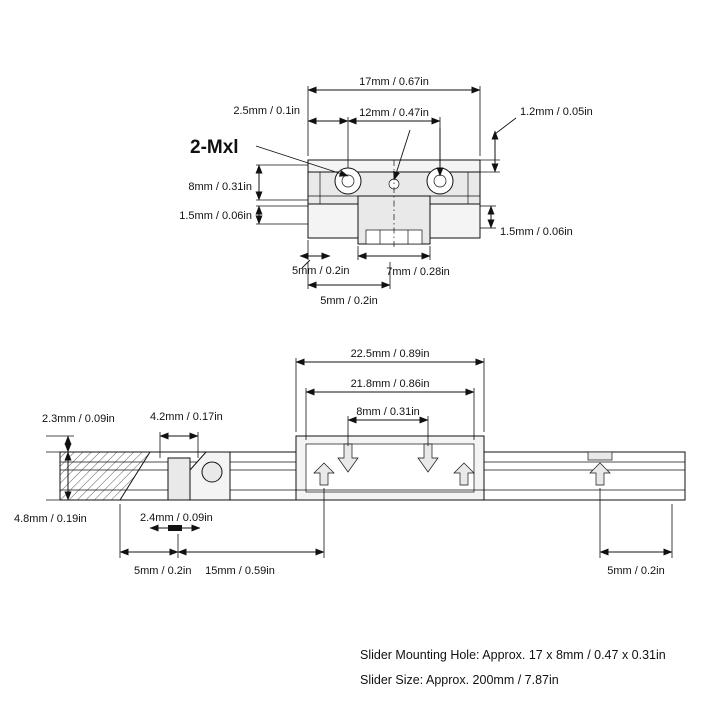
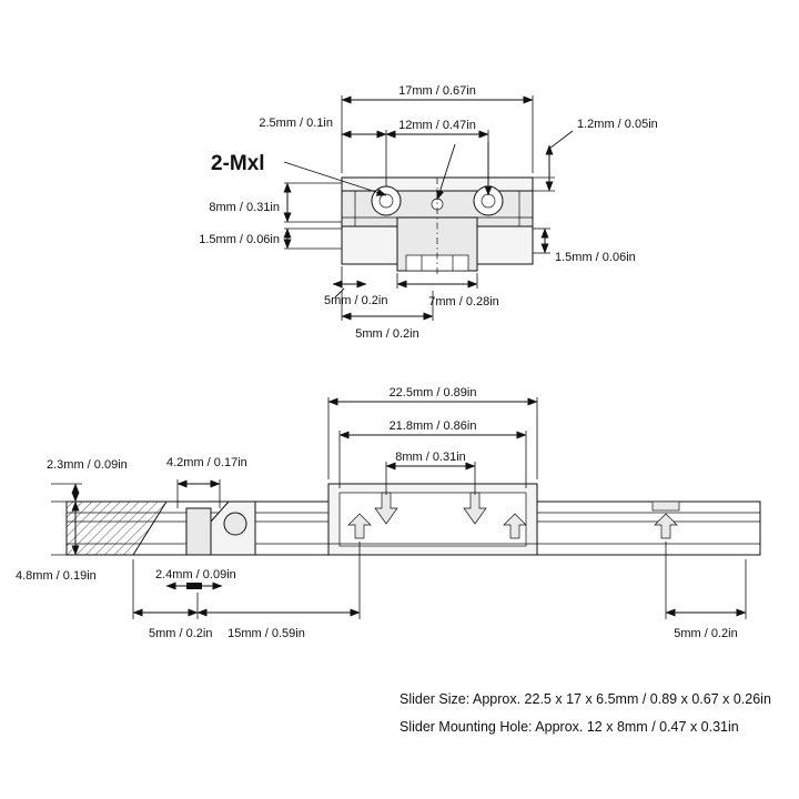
  17mm / 0.67in
  12mm / 0.47in
  2.5mm / 0.1in
  1.2mm / 0.05in
  8mm / 0.31in
  1.5mm / 0.06in
  1.5mm / 0.06in
  5mm / 0.2in
  7mm / 0.28in
  5mm / 0.2in
  2-Mxl
  22.5mm / 0.89in
  21.8mm / 0.86in
  8mm / 0.31in
  2.3mm / 0.09in
  4.2mm / 0.17in
  4.8mm / 0.19in
  2.4mm / 0.09in
  5mm / 0.2in
  15mm / 0.59in
  5mm / 0.2in
+ Slider Size: Approx. 22.5 x 17 x 6.5mm / 0.89 x 0.67 x 0.26in
- Slider Mounting Hole: Approx. 17 x 8mm / 0.47 x 0.31in
+ Slider Mounting Hole: Approx. 12 x 8mm / 0.47 x 0.31in
- Slider Size: Approx. 200mm / 7.87in
